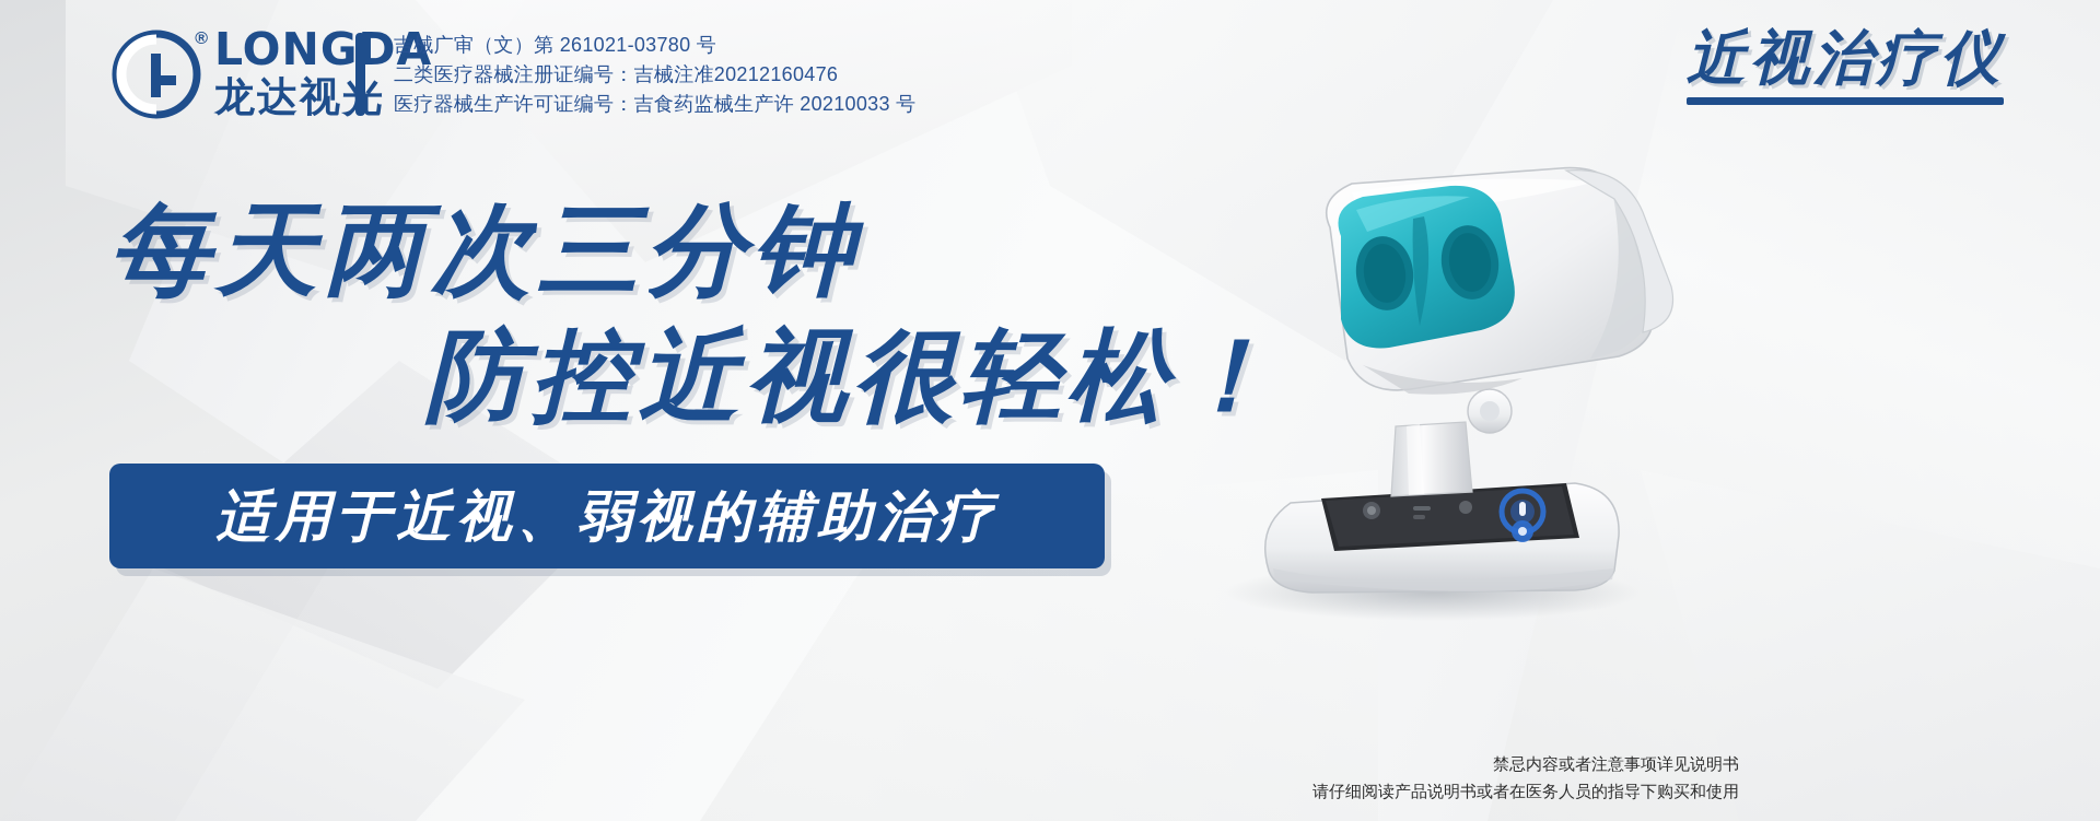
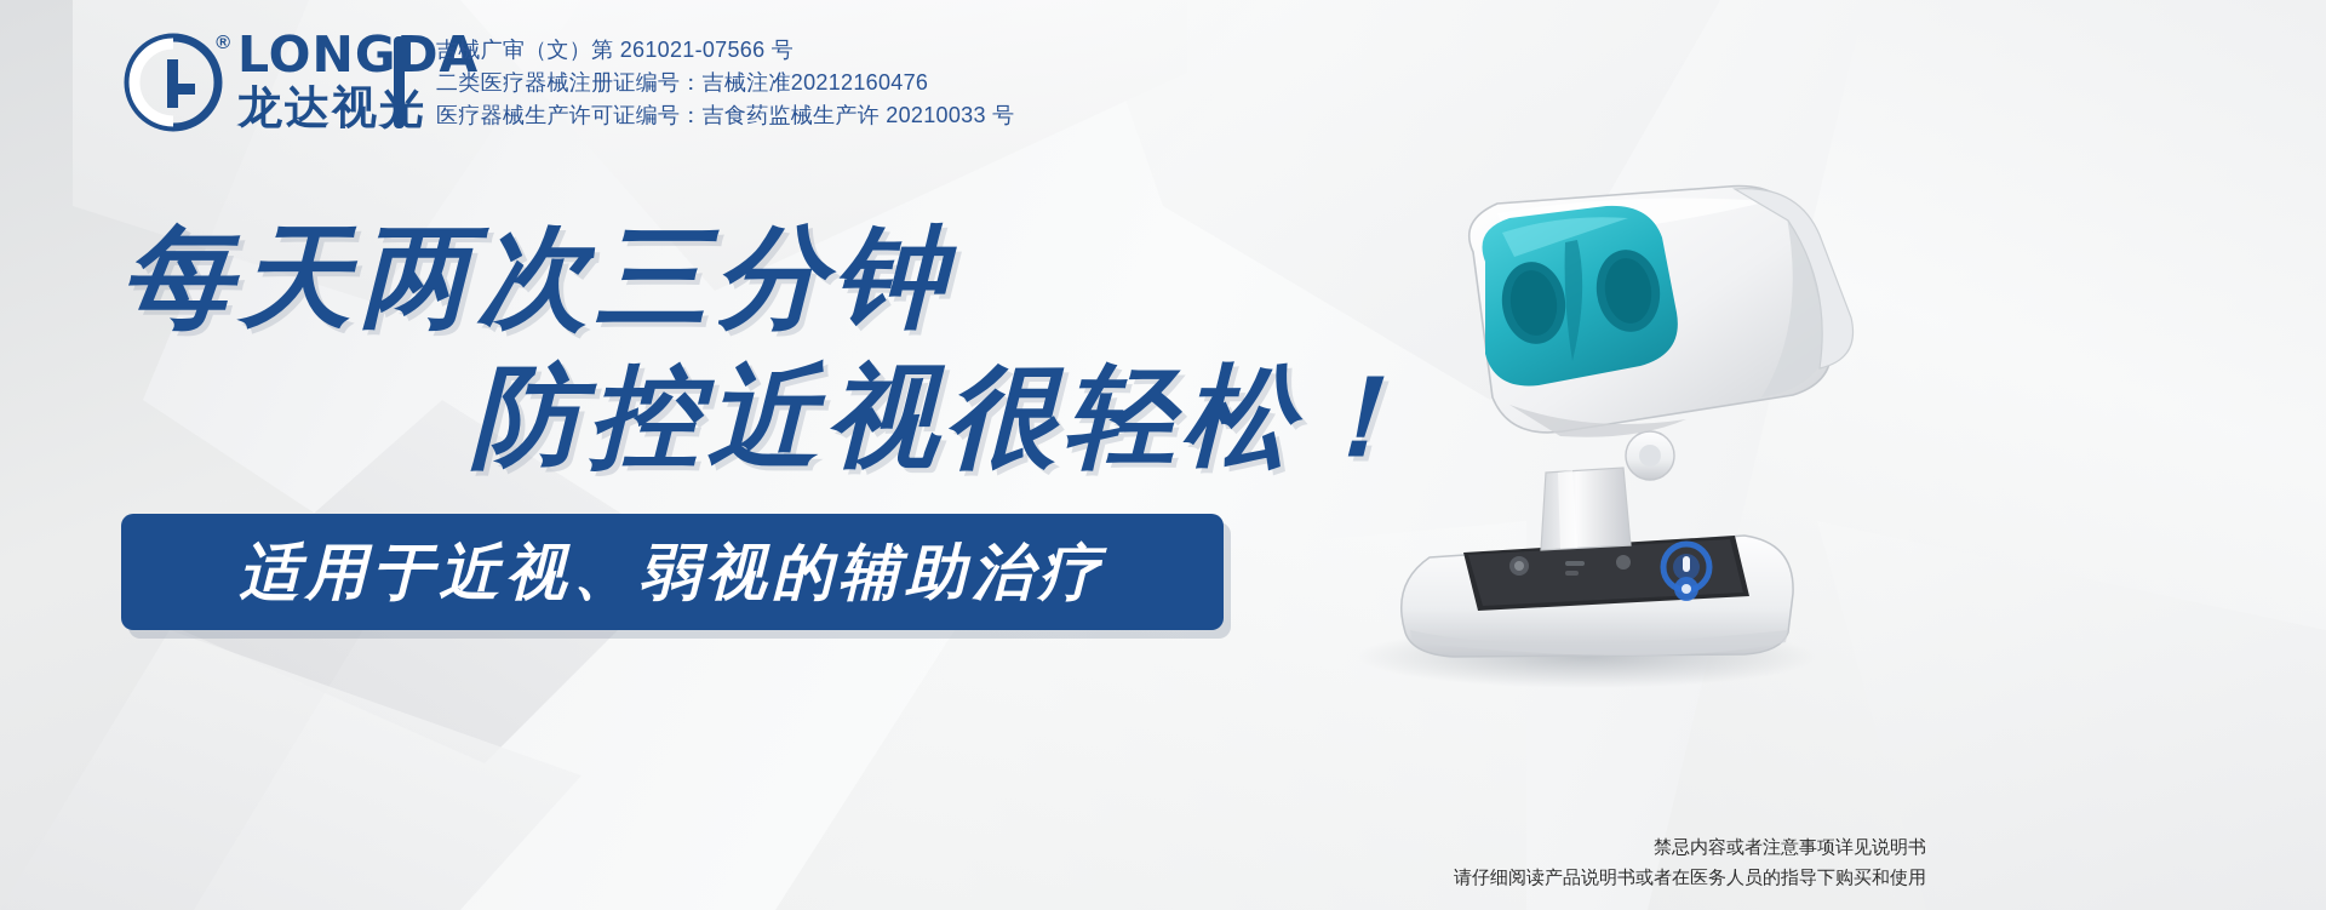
  ®
  LONGDA
  龙达视
- 吉械广审（文）第 261021-03780 号
+ 吉械广审（文）第 261021-07566 号
  二类医疗器械注册证编号：吉械注准20212160476
  医疗器械生产许可证编号：吉食药监械生产许 20210033 号
- 近视治疗仪
  每天两次三分钟
  防控近视很轻松！
  适用于近视、弱视的辅助治疗
  禁忌内容或者注意事项详见说明书
  请仔细阅读产品说明书或者在医务人员的指导下购买和使用
